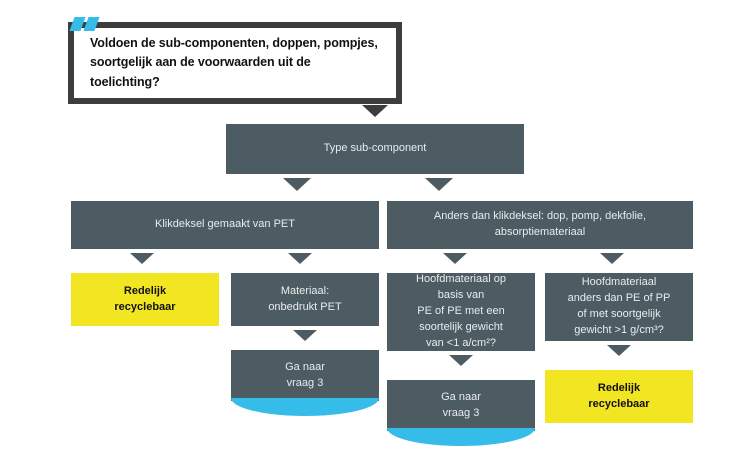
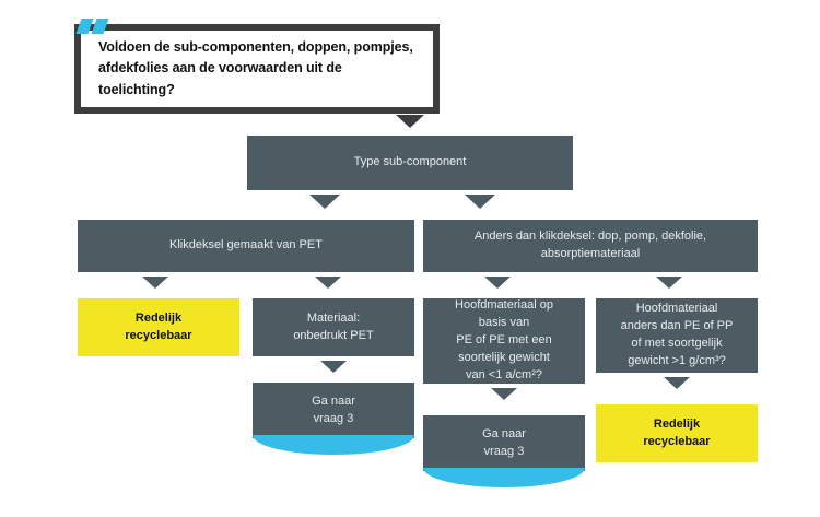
- Voldoen de sub-componenten, doppen, pompjes, soortgelijk aan de voorwaarden uit de toelichting?
+ Voldoen de sub-componenten, doppen, pompjes, afdekfolies aan de voorwaarden uit de toelichting?
  Type sub-component
  Klikdeksel gemaakt van PET
  Anders dan klikdeksel: dop, pomp, dekfolie,
  absorptiemateriaal
  Redelijk
  recyclebaar
  Materiaal:
  onbedrukt PET
  Hoofdmateriaal op
  basis van
  PE of PE met een
  soortelijk gewicht
  van <1 a/cm²?
  Hoofdmateriaal
  anders dan PE of PP
  of met soortgelijk
  gewicht >1 g/cm³?
  Ga naar
  vraag 3
  Ga naar
  vraag 3
  Redelijk
  recyclebaar
